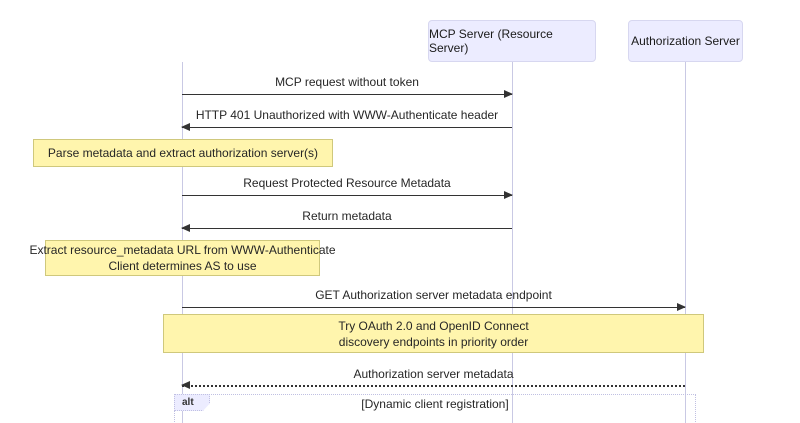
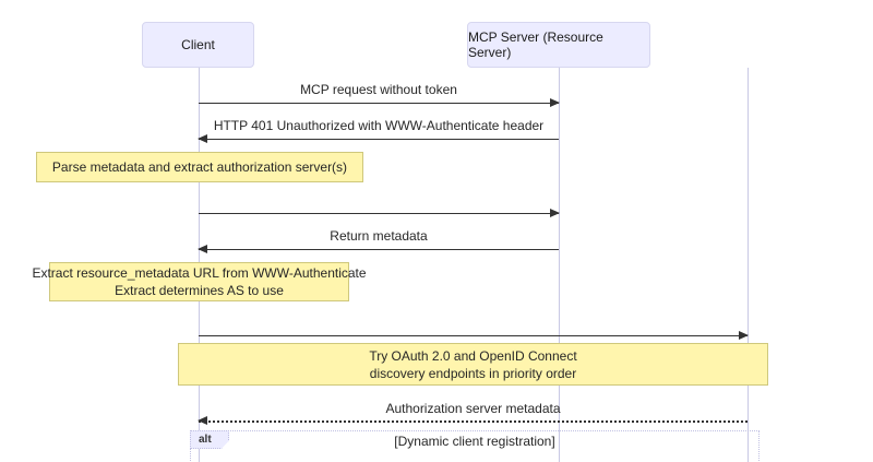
+ Client
  MCP Server (Resource Server)
- Authorization Server
  MCP request without token
  HTTP 401 Unauthorized with WWW-Authenticate header
  Parse metadata and extract authorization server(s)
- Request Protected Resource Metadata
  Return metadata
  Extract resource_metadata URL from WWW-Authenticate
- Client determines AS to use
+ Extract determines AS to use
- GET Authorization server metadata endpoint
  Try OAuth 2.0 and OpenID Connect
  discovery endpoints in priority order
  Authorization server metadata
  alt
  [Dynamic client registration]
